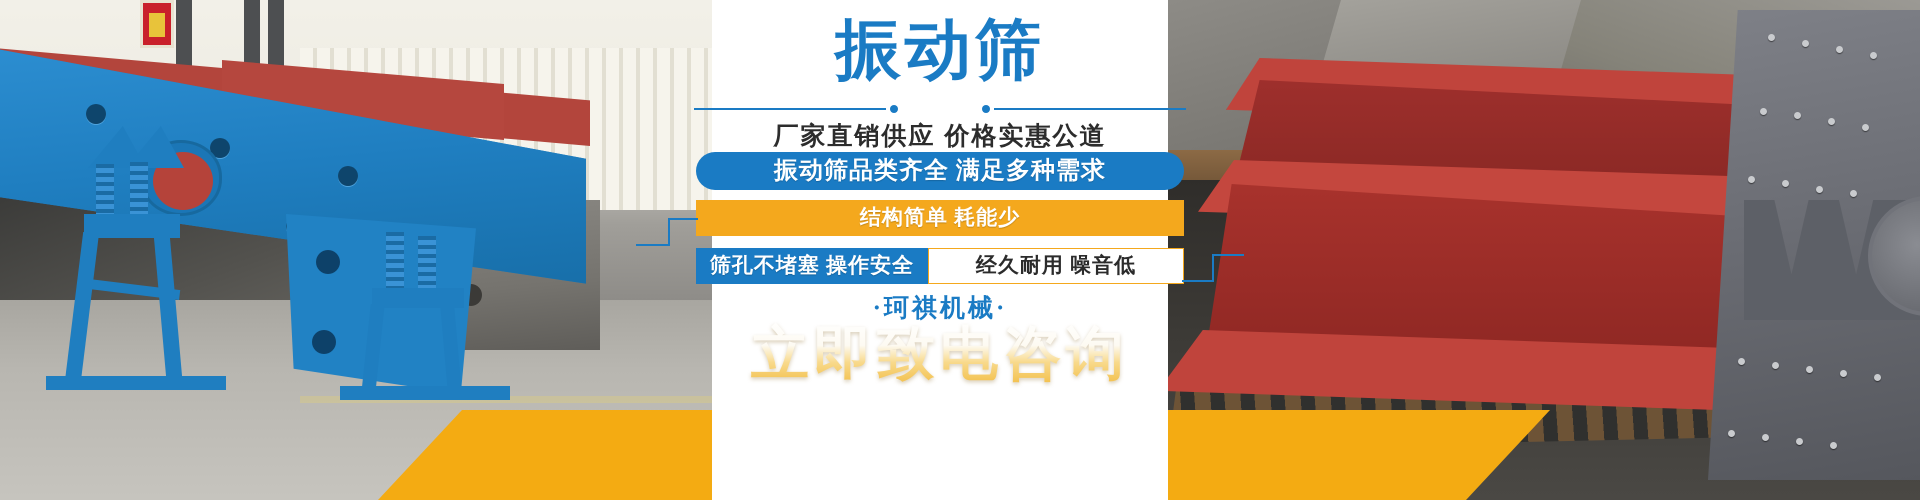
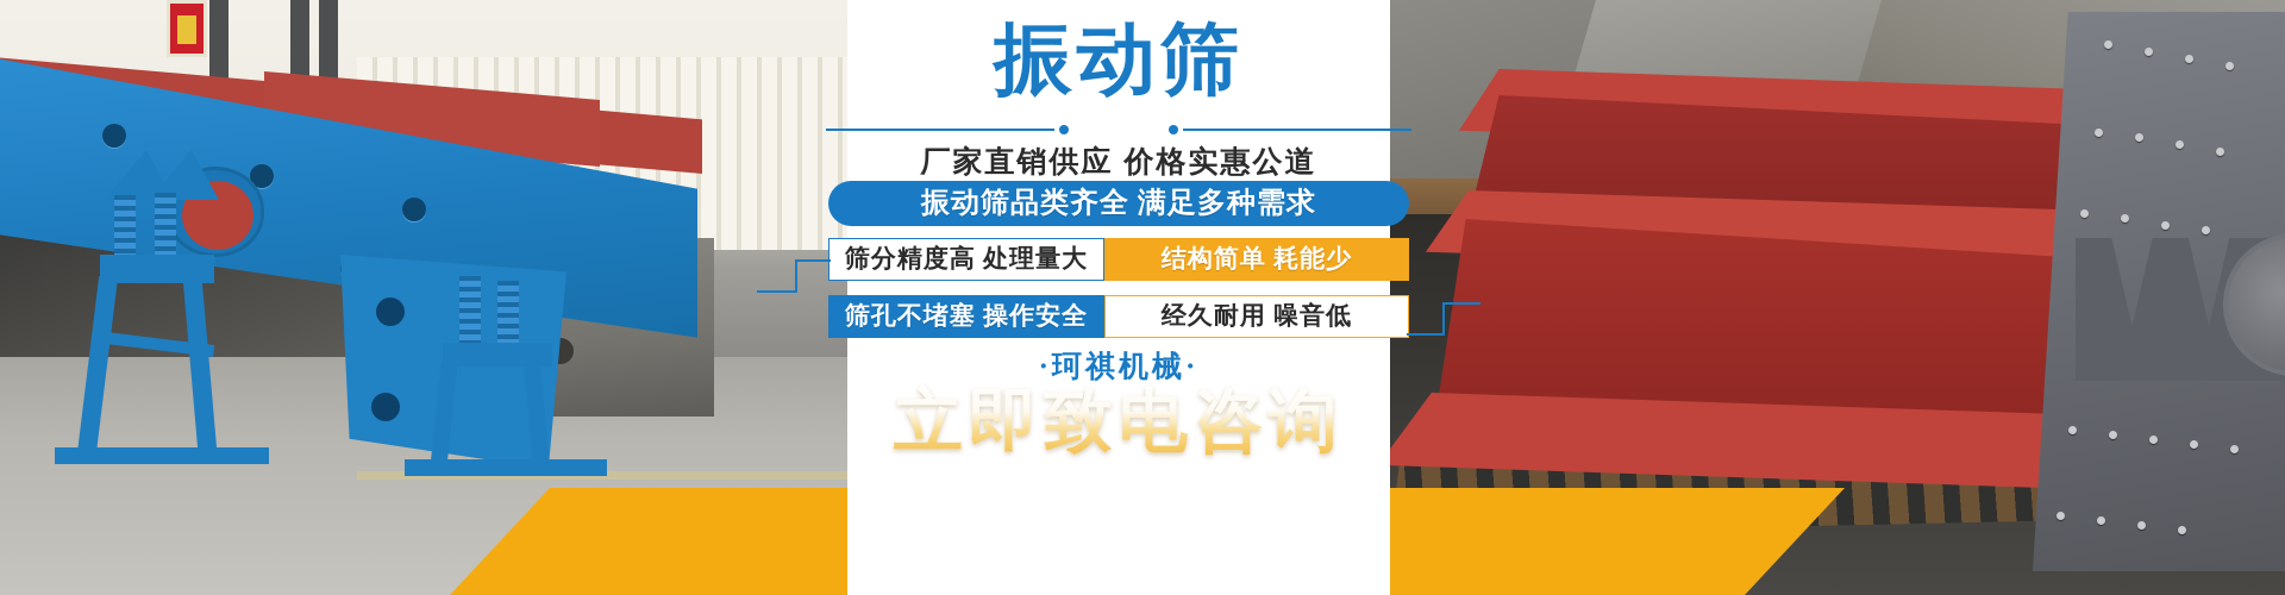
  振动筛
  厂家直销供应 价格实惠公道
  振动筛品类齐全 满足多种需求
+ 筛分精度高 处理量大
  结构简单 耗能少
  筛孔不堵塞 操作安全
  经久耐用 噪音低
  ·珂祺机械·
  立即致电咨询
